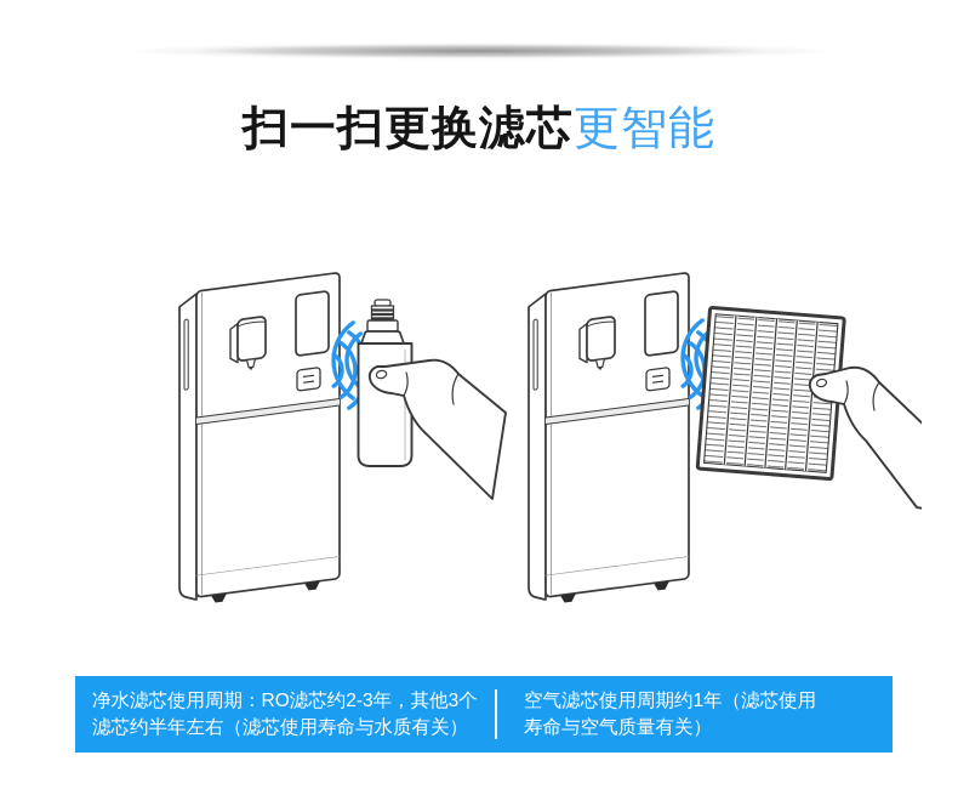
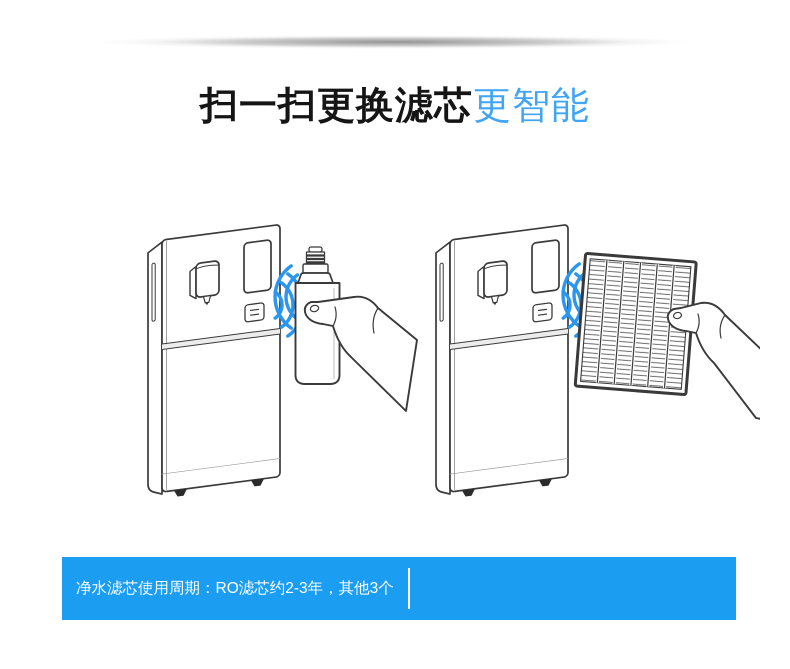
  扫一扫更换滤芯更智能
  净水滤芯使用周期：RO滤芯约2-3年，其他3个
- 滤芯约半年左右（滤芯使用寿命与水质有关）
- 空气滤芯使用周期约1年（滤芯使用
- 寿命与空气质量有关）
